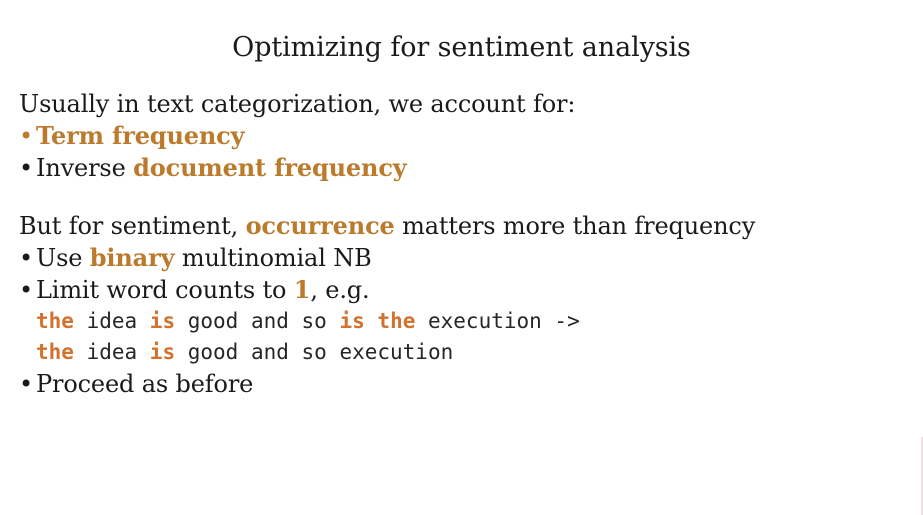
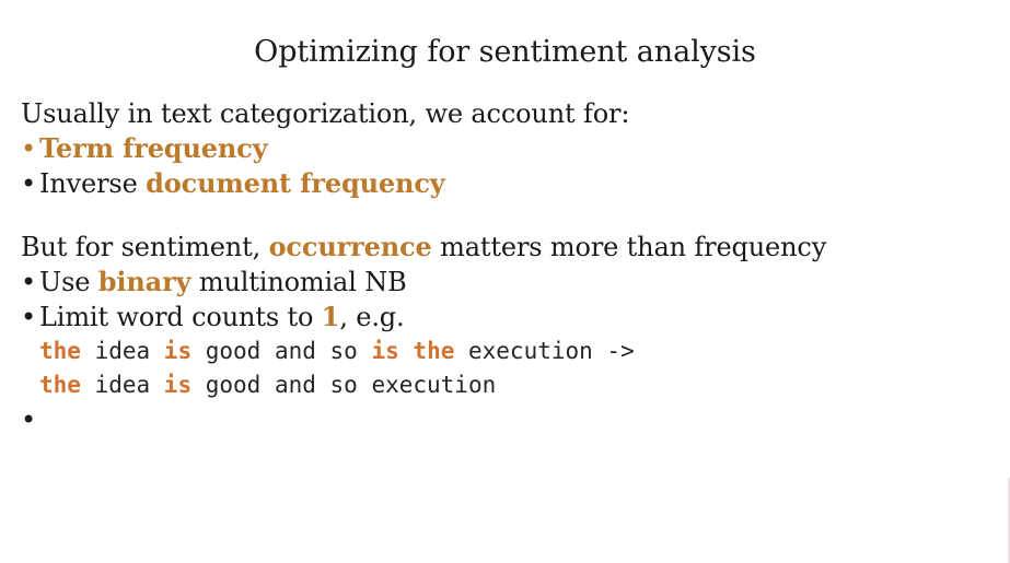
  Optimizing for sentiment analysis
  Usually in text categorization, we account for:
  •
  Term frequency
  •
  Inverse document frequency
  But for sentiment, occurrence matters more than frequency
  •
  Use binary multinomial NB
  •
  Limit word counts to 1, e.g.
  the idea is good and so is the execution ->
  the idea is good and so execution
  •
- Proceed as before
